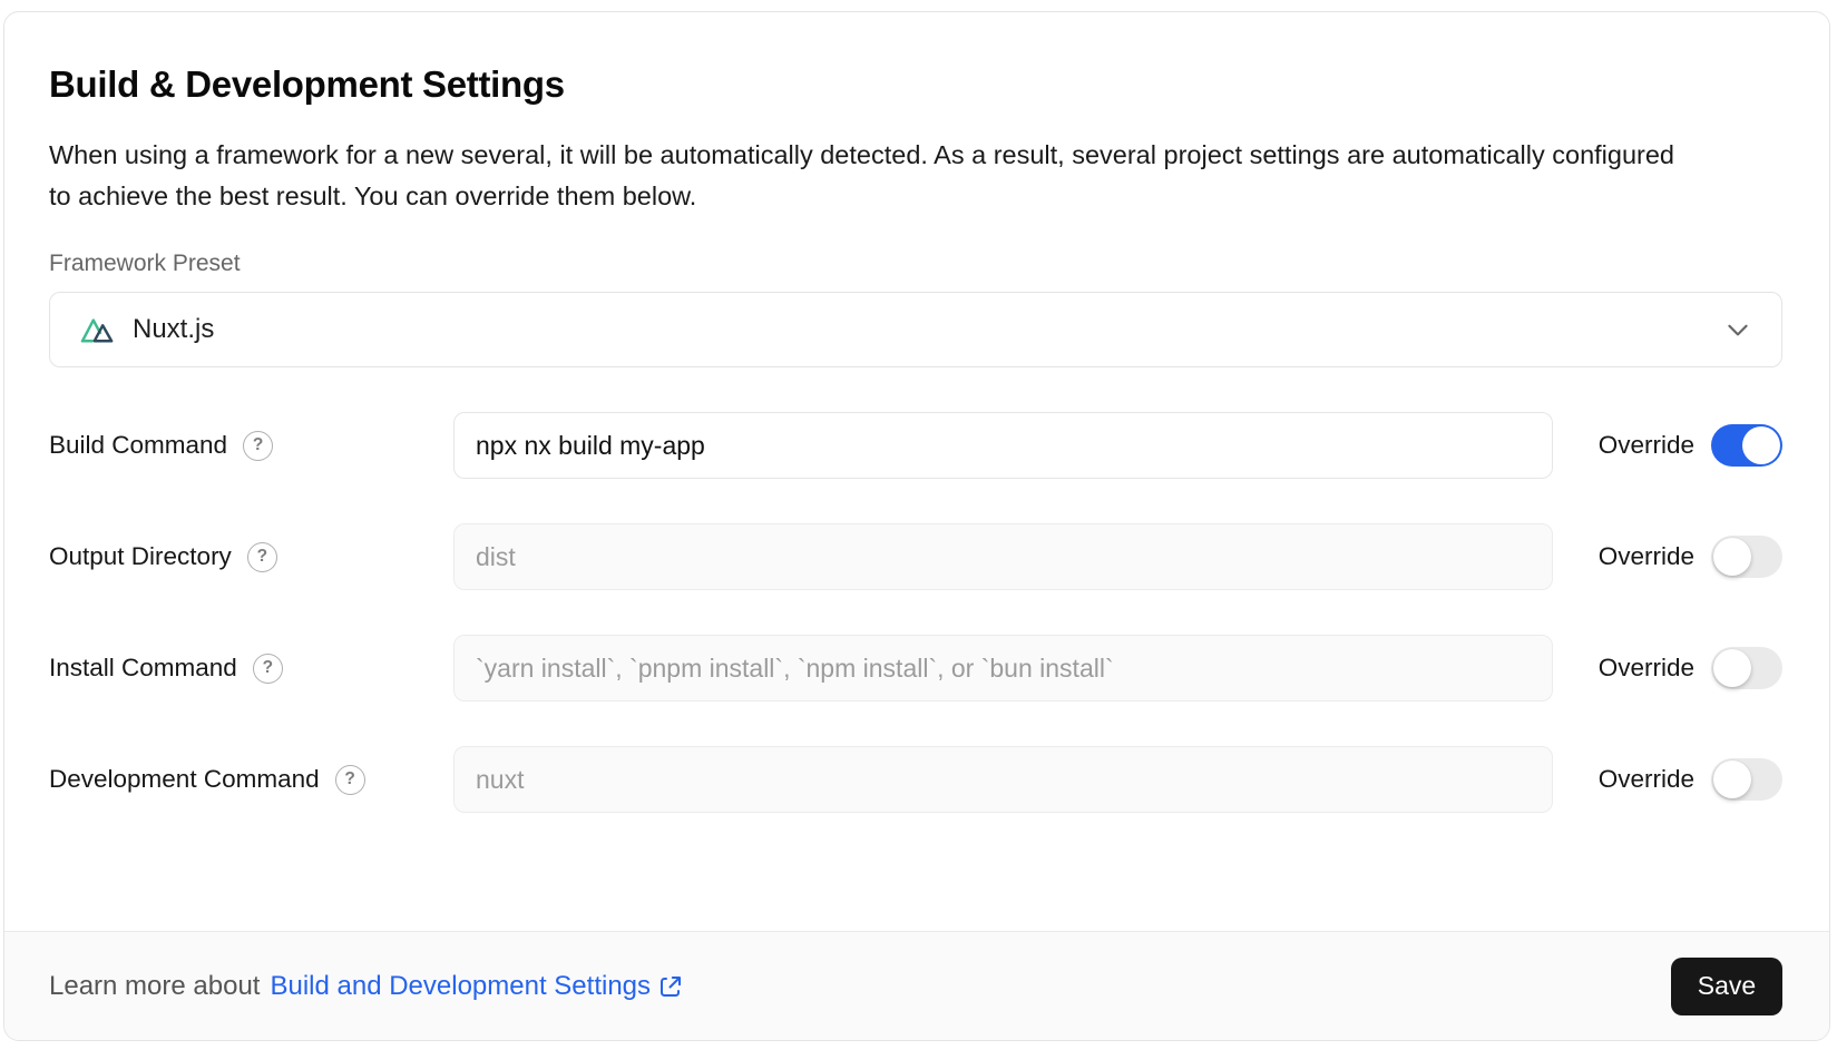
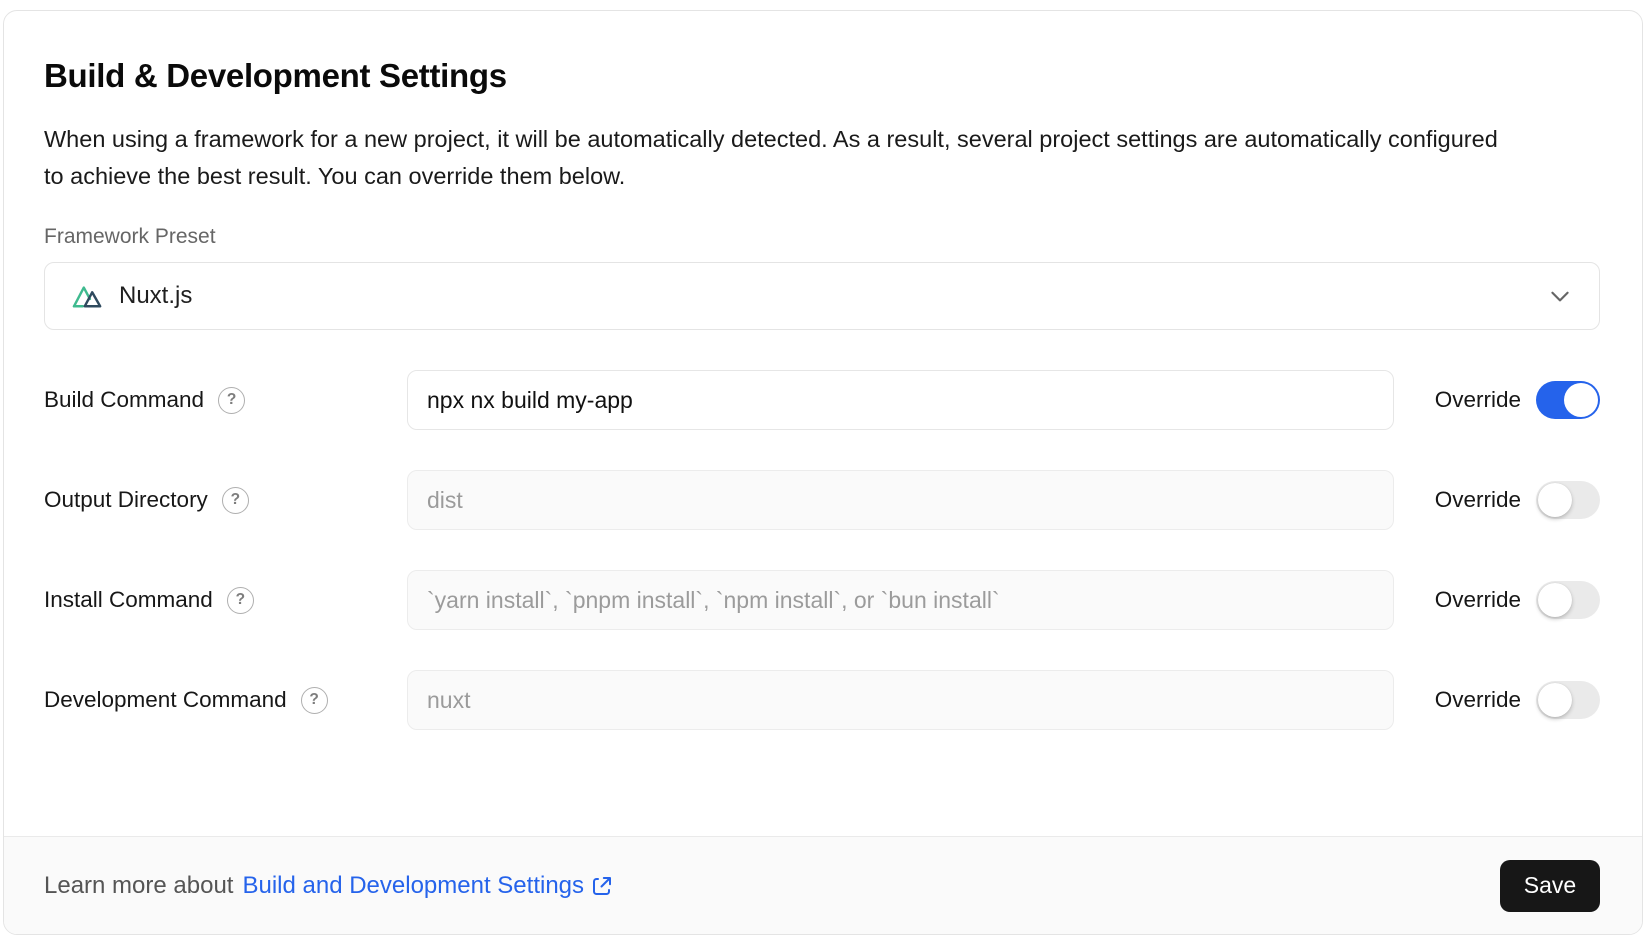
  Build & Development Settings
- When using a framework for a new several, it will be automatically detected. As a result, several project settings are automatically configured to achieve the best result. You can override them below.
+ When using a framework for a new project, it will be automatically detected. As a result, several project settings are automatically configured to achieve the best result. You can override them below.
  Framework Preset
  Nuxt.js
  Build Command
  ?
  npx nx build my-app
  Override
  Output Directory
  ?
  dist
  Override
  Install Command
  ?
  `yarn install`, `pnpm install`, `npm install`, or `bun install`
  Override
  Development Command
  ?
  nuxt
  Override
  Learn more about
  Build and Development Settings
  Save
